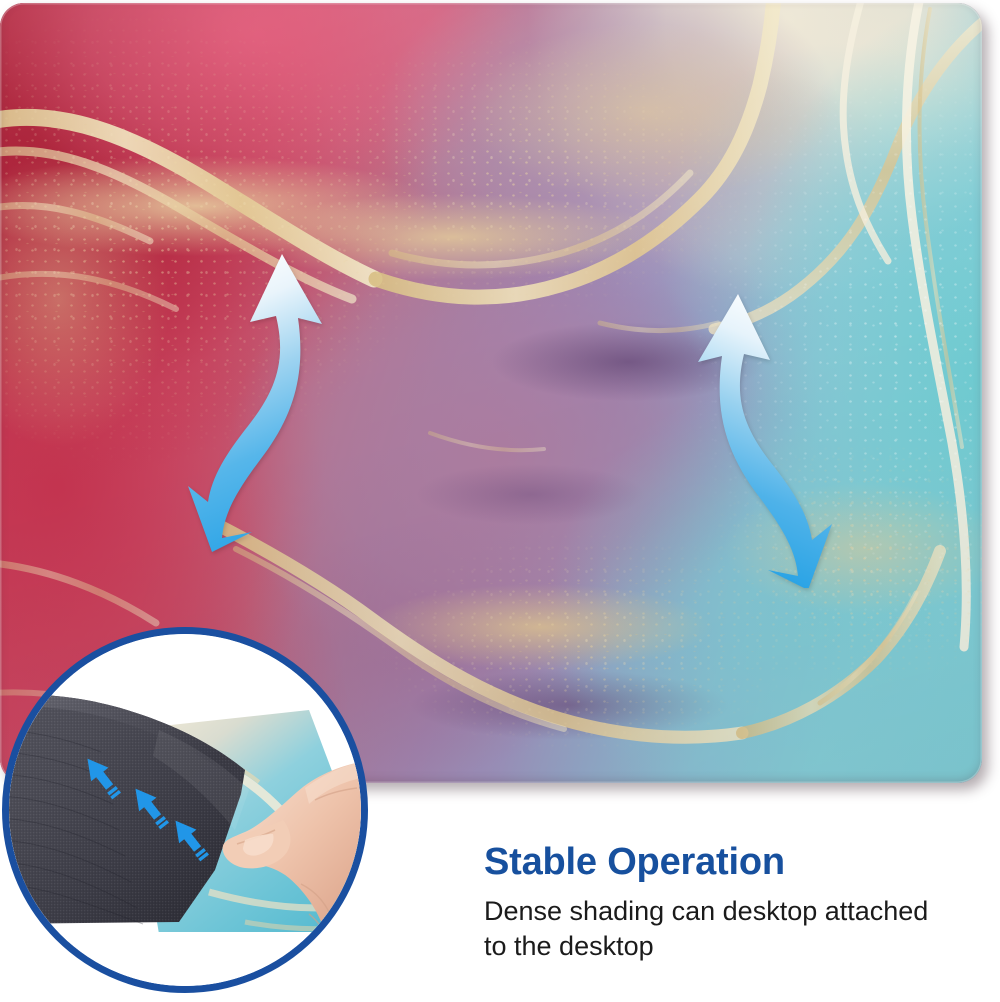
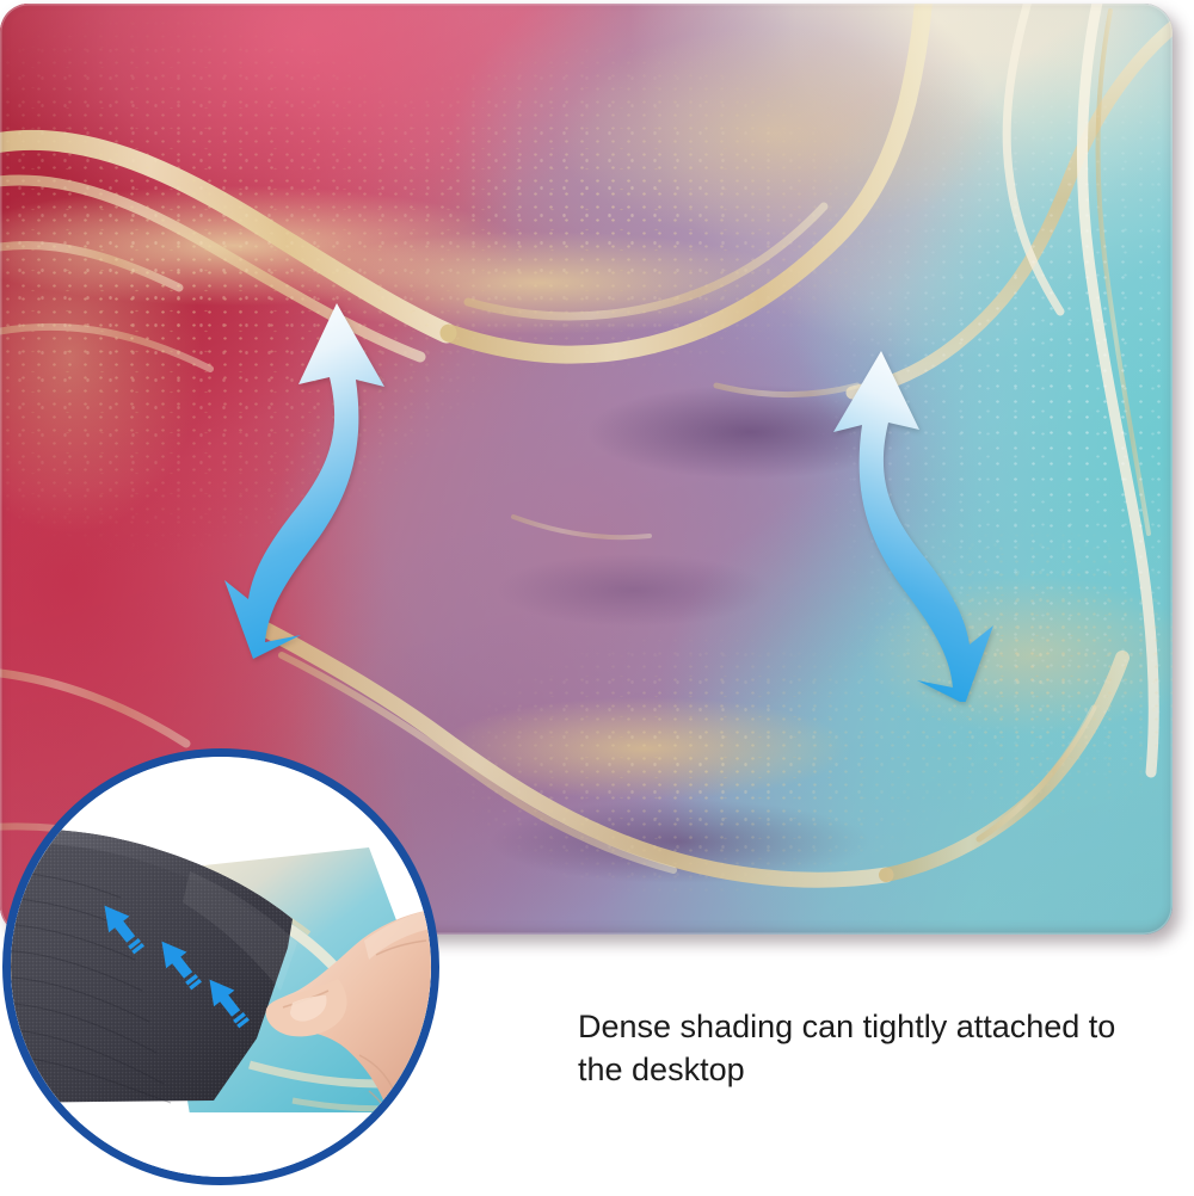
- Stable Operation
- Dense shading can desktop attached to the desktop
+ Dense shading can tightly attached to the desktop
